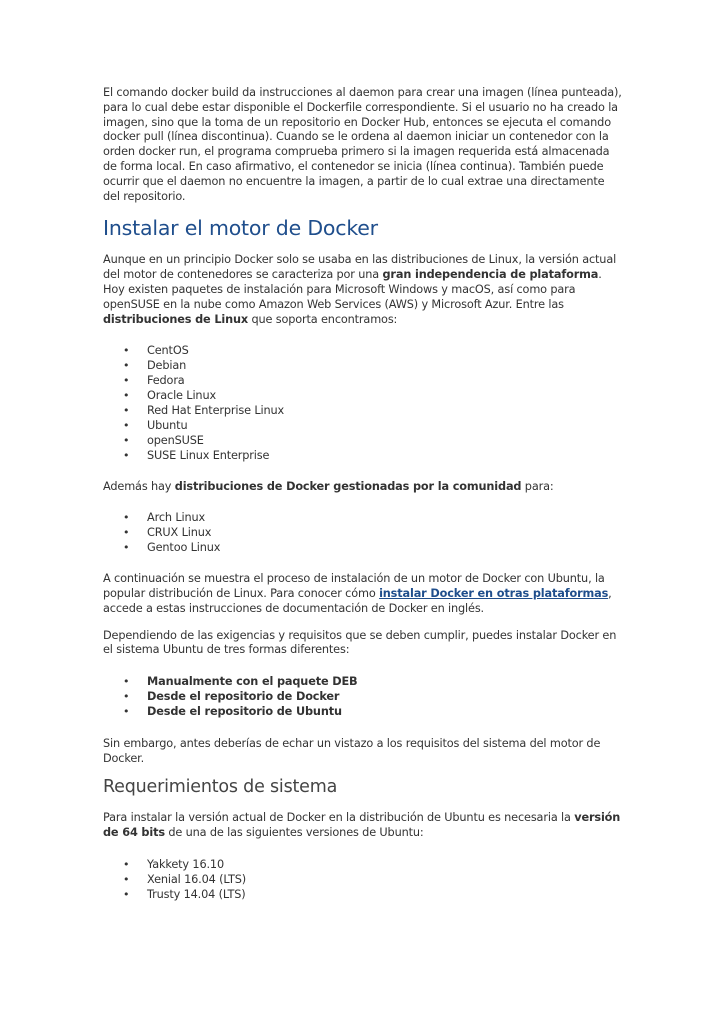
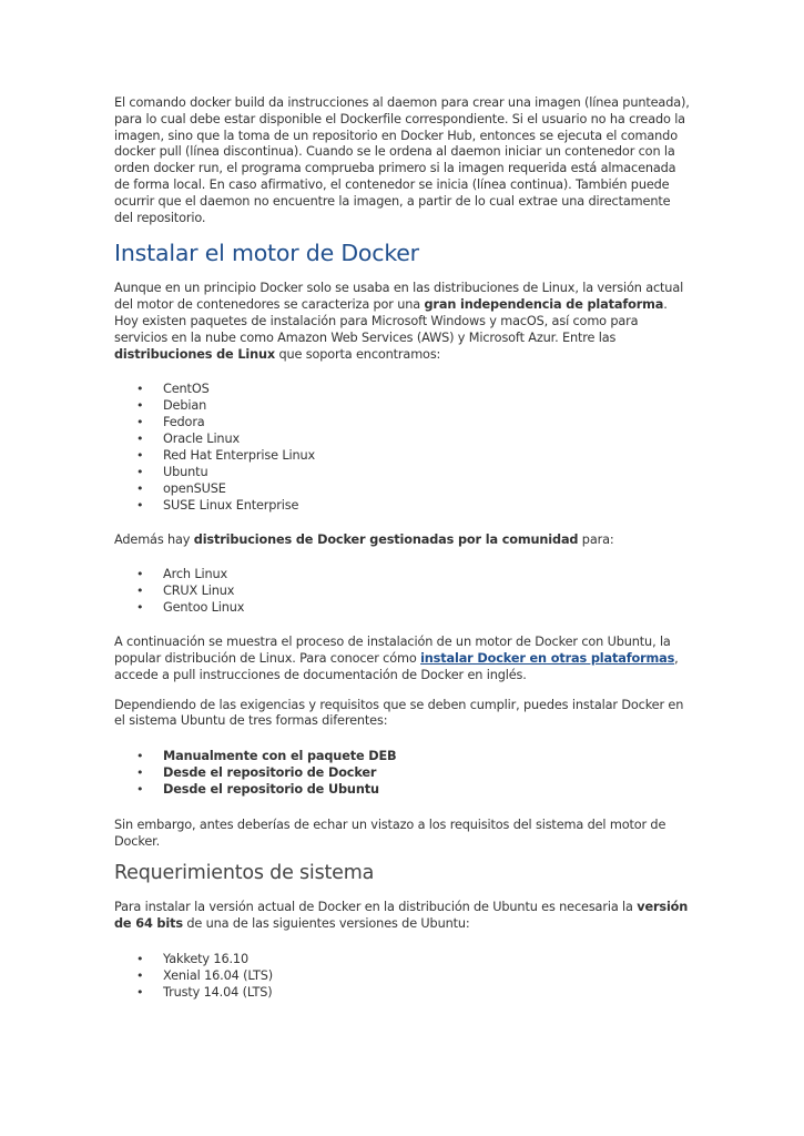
  El comando docker build da instrucciones al daemon para crear una imagen (línea punteada), para lo cual debe estar disponible el Dockerfile correspondiente. Si el usuario no ha creado la imagen, sino que la toma de un repositorio en Docker Hub, entonces se ejecuta el comando docker pull (línea discontinua). Cuando se le ordena al daemon iniciar un contenedor con la orden docker run, el programa comprueba primero si la imagen requerida está almacenada de forma local. En caso afirmativo, el contenedor se inicia (línea continua). También puede ocurrir que el daemon no encuentre la imagen, a partir de lo cual extrae una directamente del repositorio.
  Instalar el motor de Docker
- Aunque en un principio Docker solo se usaba en las distribuciones de Linux, la versión actual del motor de contenedores se caracteriza por una gran independencia de plataforma. Hoy existen paquetes de instalación para Microsoft Windows y macOS, así como para openSUSE en la nube como Amazon Web Services (AWS) y Microsoft Azur. Entre las distribuciones de Linux que soporta encontramos:
+ Aunque en un principio Docker solo se usaba en las distribuciones de Linux, la versión actual del motor de contenedores se caracteriza por una gran independencia de plataforma. Hoy existen paquetes de instalación para Microsoft Windows y macOS, así como para servicios en la nube como Amazon Web Services (AWS) y Microsoft Azur. Entre las distribuciones de Linux que soporta encontramos:
  CentOS
  Debian
  Fedora
  Oracle Linux
  Red Hat Enterprise Linux
  Ubuntu
  openSUSE
  SUSE Linux Enterprise
  Además hay distribuciones de Docker gestionadas por la comunidad para:
  Arch Linux
  CRUX Linux
  Gentoo Linux
- A continuación se muestra el proceso de instalación de un motor de Docker con Ubuntu, la popular distribución de Linux. Para conocer cómo instalar Docker en otras plataformas, accede a estas instrucciones de documentación de Docker en inglés.
+ A continuación se muestra el proceso de instalación de un motor de Docker con Ubuntu, la popular distribución de Linux. Para conocer cómo instalar Docker en otras plataformas, accede a pull instrucciones de documentación de Docker en inglés.
  Dependiendo de las exigencias y requisitos que se deben cumplir, puedes instalar Docker en el sistema Ubuntu de tres formas diferentes:
  Manualmente con el paquete DEB
  Desde el repositorio de Docker
  Desde el repositorio de Ubuntu
  Sin embargo, antes deberías de echar un vistazo a los requisitos del sistema del motor de Docker.
  Requerimientos de sistema
  Para instalar la versión actual de Docker en la distribución de Ubuntu es necesaria la versión de 64 bits de una de las siguientes versiones de Ubuntu:
  Yakkety 16.10
  Xenial 16.04 (LTS)
  Trusty 14.04 (LTS)
